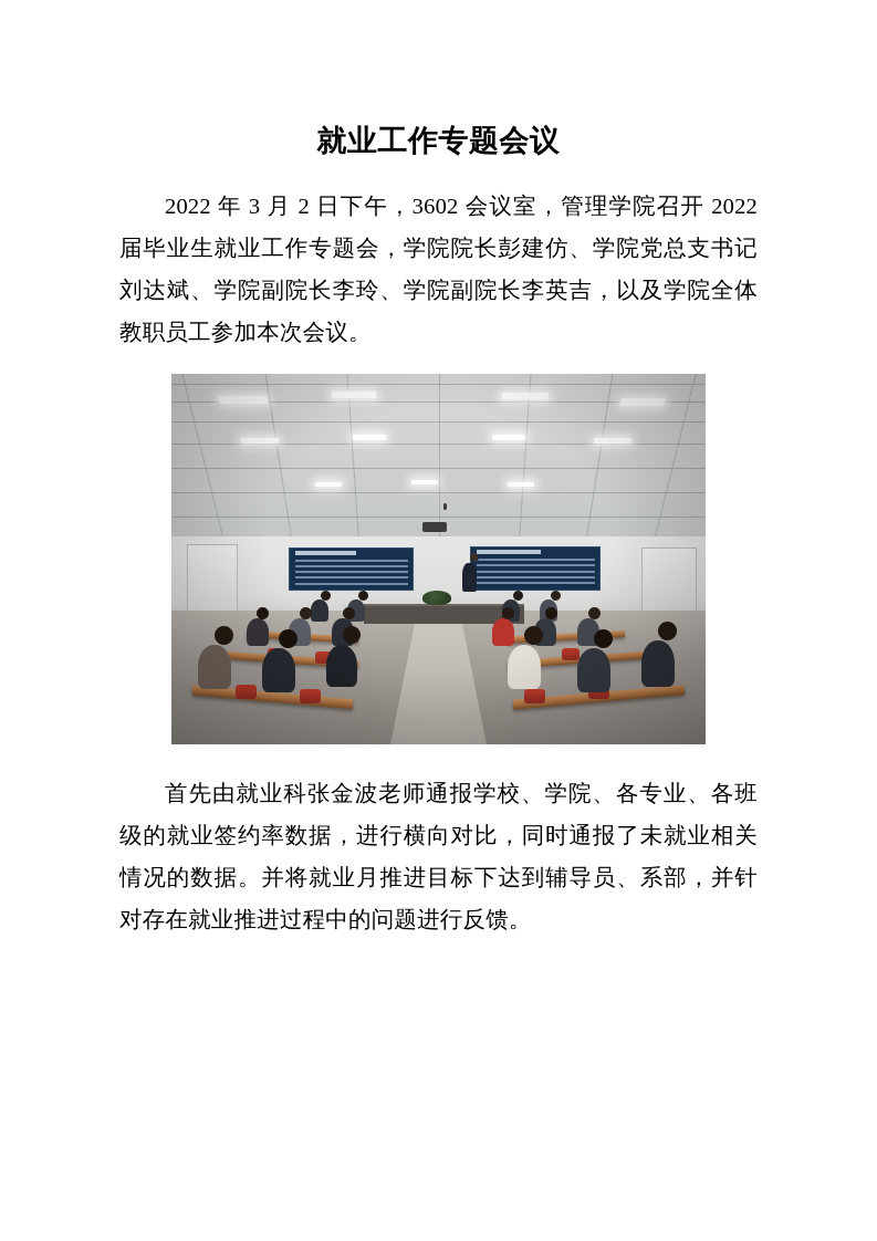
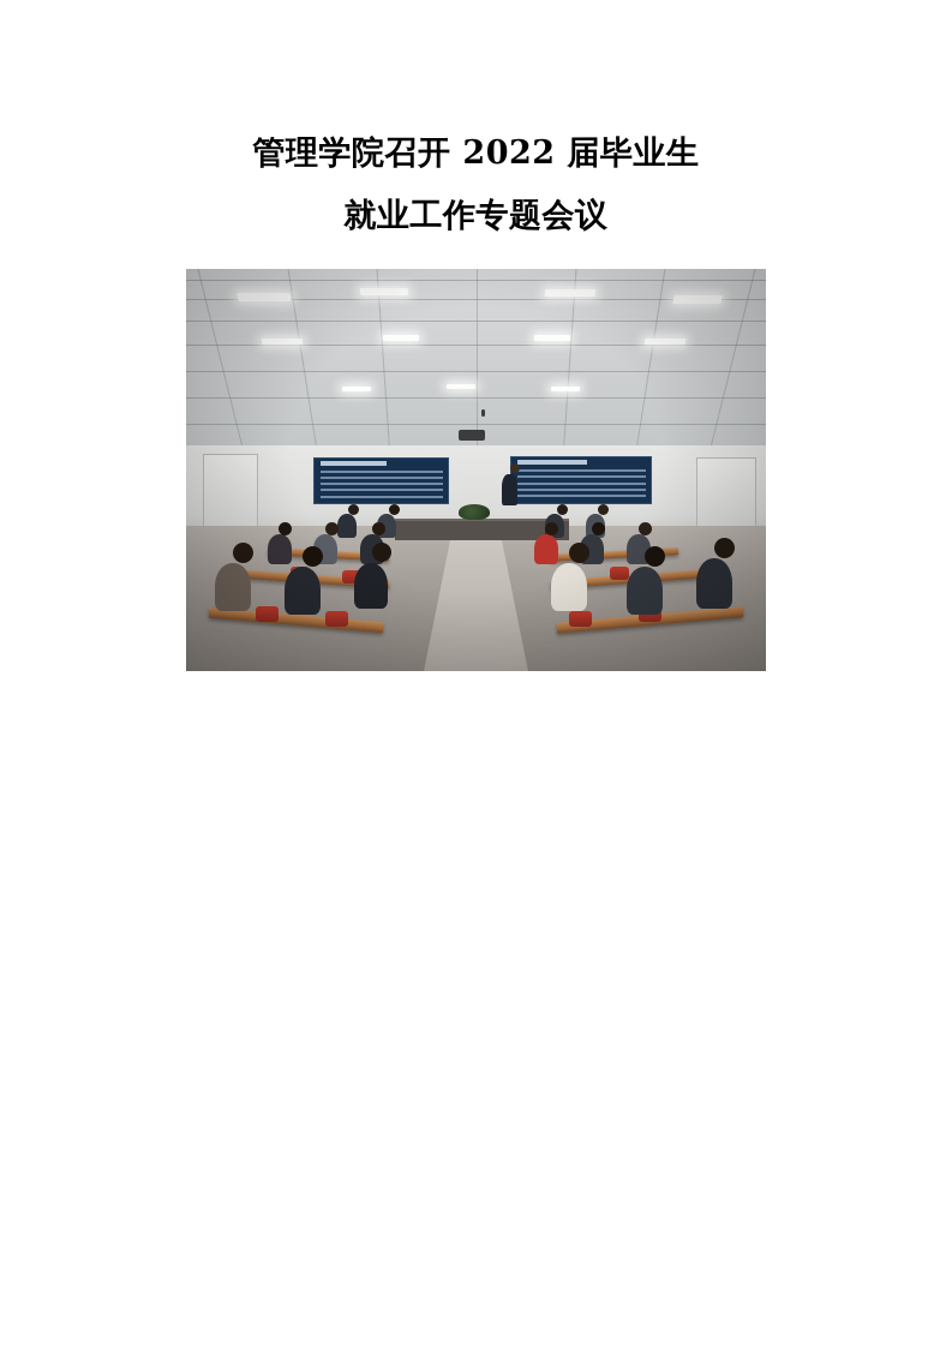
+ 管理学院召开 2022 届毕业生
  就业工作专题会议
- 2022 年 3 月 2 日下午，3602 会议室，管理学院召开 2022 届毕业生就业工作专题会，学院院长彭建仿、学院党总支书记刘达斌、学院副院长李玲、学院副院长李英吉，以及学院全体教职员工参加本次会议。
- 首先由就业科张金波老师通报学校、学院、各专业、各班级的就业签约率数据，进行横向对比，同时通报了未就业相关情况的数据。并将就业月推进目标下达到辅导员、系部，并针对存在就业推进过程中的问题进行反馈。
